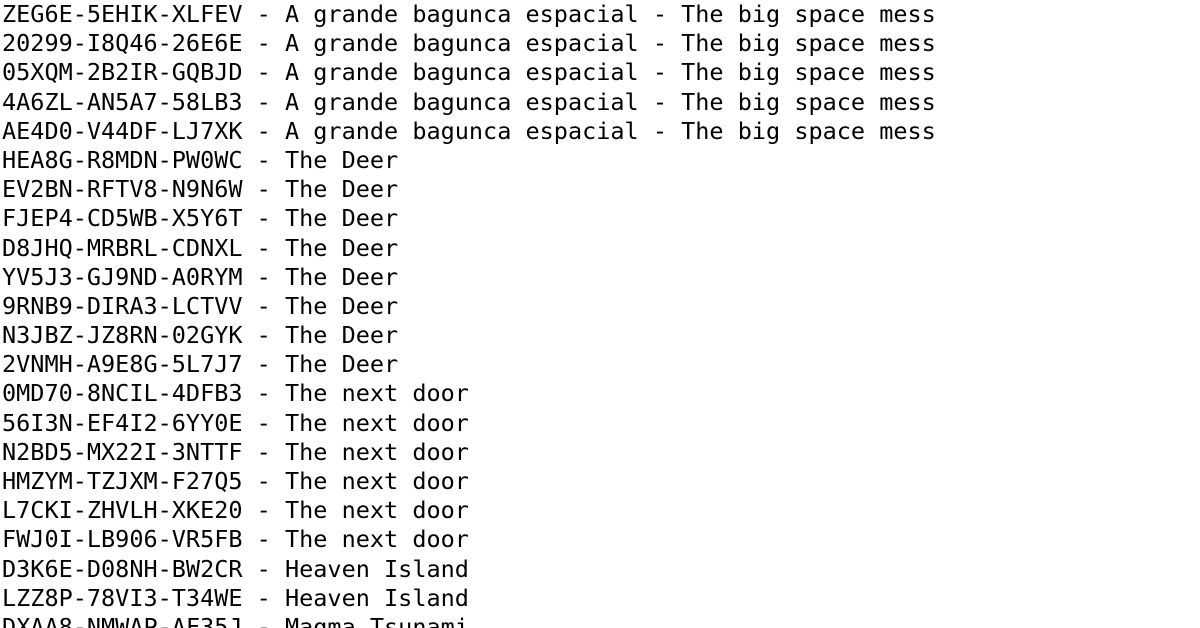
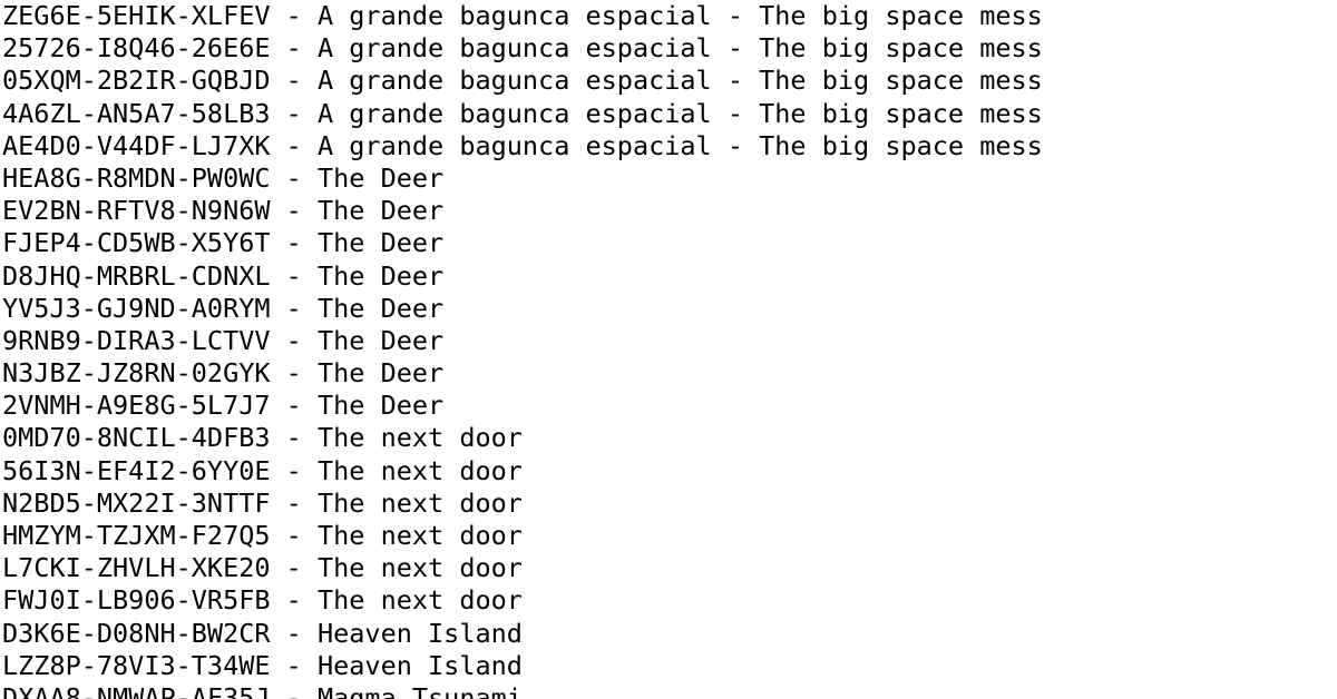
  ZEG6E-5EHIK-XLFEV - A grande bagunca espacial - The big space mess
- 20299-I8Q46-26E6E - A grande bagunca espacial - The big space mess
+ 25726-I8Q46-26E6E - A grande bagunca espacial - The big space mess
  05XQM-2B2IR-GQBJD - A grande bagunca espacial - The big space mess
  4A6ZL-AN5A7-58LB3 - A grande bagunca espacial - The big space mess
  AE4D0-V44DF-LJ7XK - A grande bagunca espacial - The big space mess
  HEA8G-R8MDN-PW0WC - The Deer
  EV2BN-RFTV8-N9N6W - The Deer
  FJEP4-CD5WB-X5Y6T - The Deer
  D8JHQ-MRBRL-CDNXL - The Deer
  YV5J3-GJ9ND-A0RYM - The Deer
  9RNB9-DIRA3-LCTVV - The Deer
  N3JBZ-JZ8RN-02GYK - The Deer
  2VNMH-A9E8G-5L7J7 - The Deer
  0MD70-8NCIL-4DFB3 - The next door
  56I3N-EF4I2-6YY0E - The next door
  N2BD5-MX22I-3NTTF - The next door
  HMZYM-TZJXM-F27Q5 - The next door
  L7CKI-ZHVLH-XKE20 - The next door
  FWJ0I-LB906-VR5FB - The next door
  D3K6E-D08NH-BW2CR - Heaven Island
  LZZ8P-78VI3-T34WE - Heaven Island
  DXAA8-NMWAP-AF35J - Magma Tsunami
